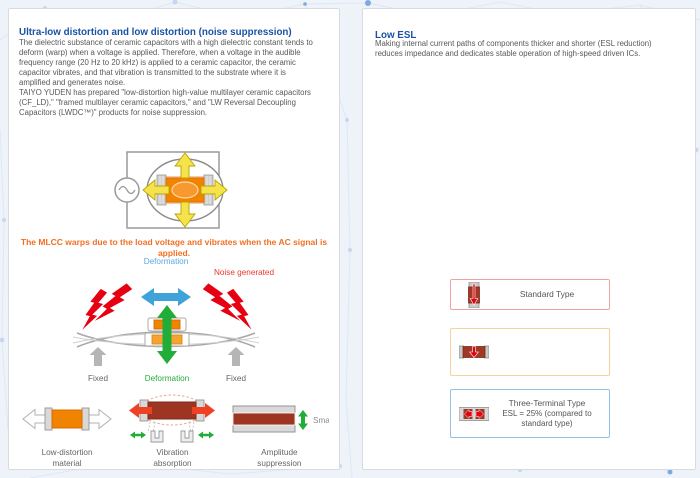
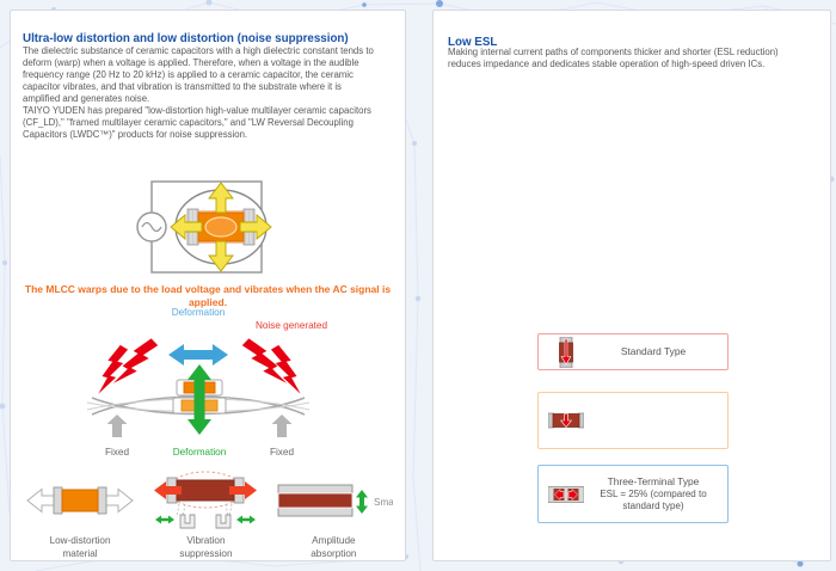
  Ultra-low distortion and low distortion (noise suppression)
  The dielectric substance of ceramic capacitors with a high dielectric constant tends to deform (warp) when a voltage is applied. Therefore, when a voltage in the audible frequency range (20 Hz to 20 kHz) is applied to a ceramic capacitor, the ceramic capacitor vibrates, and that vibration is transmitted to the substrate where it is amplified and generates noise.
  TAIYO YUDEN has prepared "low-distortion high-value multilayer ceramic capacitors (CF_LD)," "framed multilayer ceramic capacitors," and "LW Reversal Decoupling Capacitors (LWDC™)" products for noise suppression.
  The MLCC warps due to the load voltage and vibrates when the AC signal is applied.
  Deformation
  Noise generated
  Fixed
  Deformation
  Fixed
  Low-distortion
  material
  Vibration
- absorption
+ suppression
  Amplitude
- suppression
+ absorption
  Low ESL
  Making internal current paths of components thicker and shorter (ESL reduction) reduces impedance and dedicates stable operation of high-speed driven ICs.
  Standard Type
  Three-Terminal Type
  ESL = 25% (compared to standard type)
